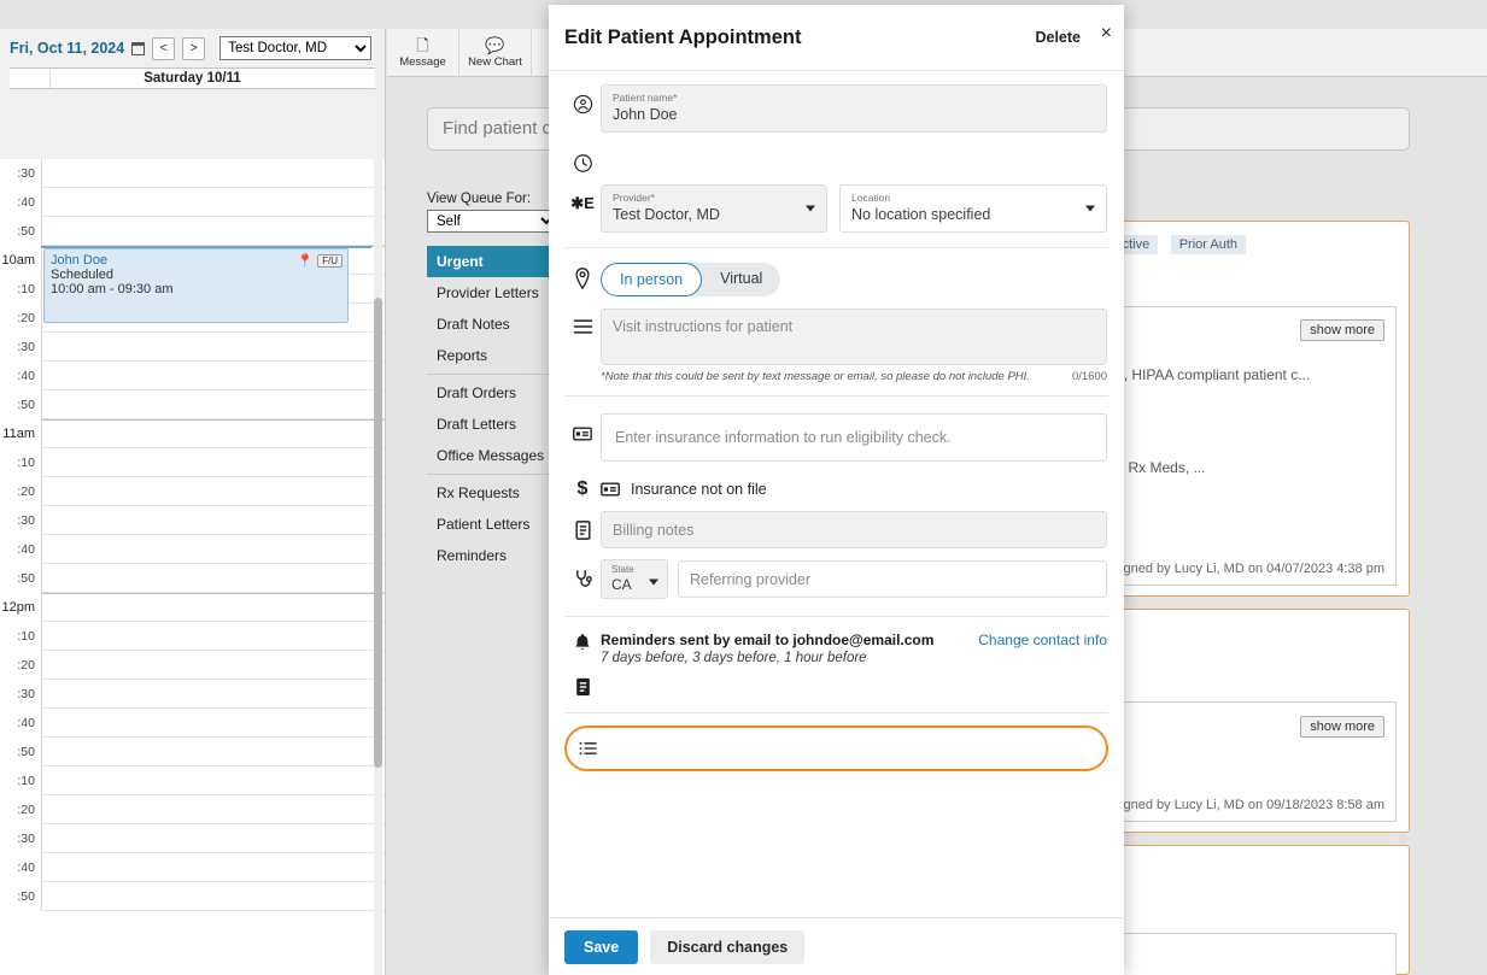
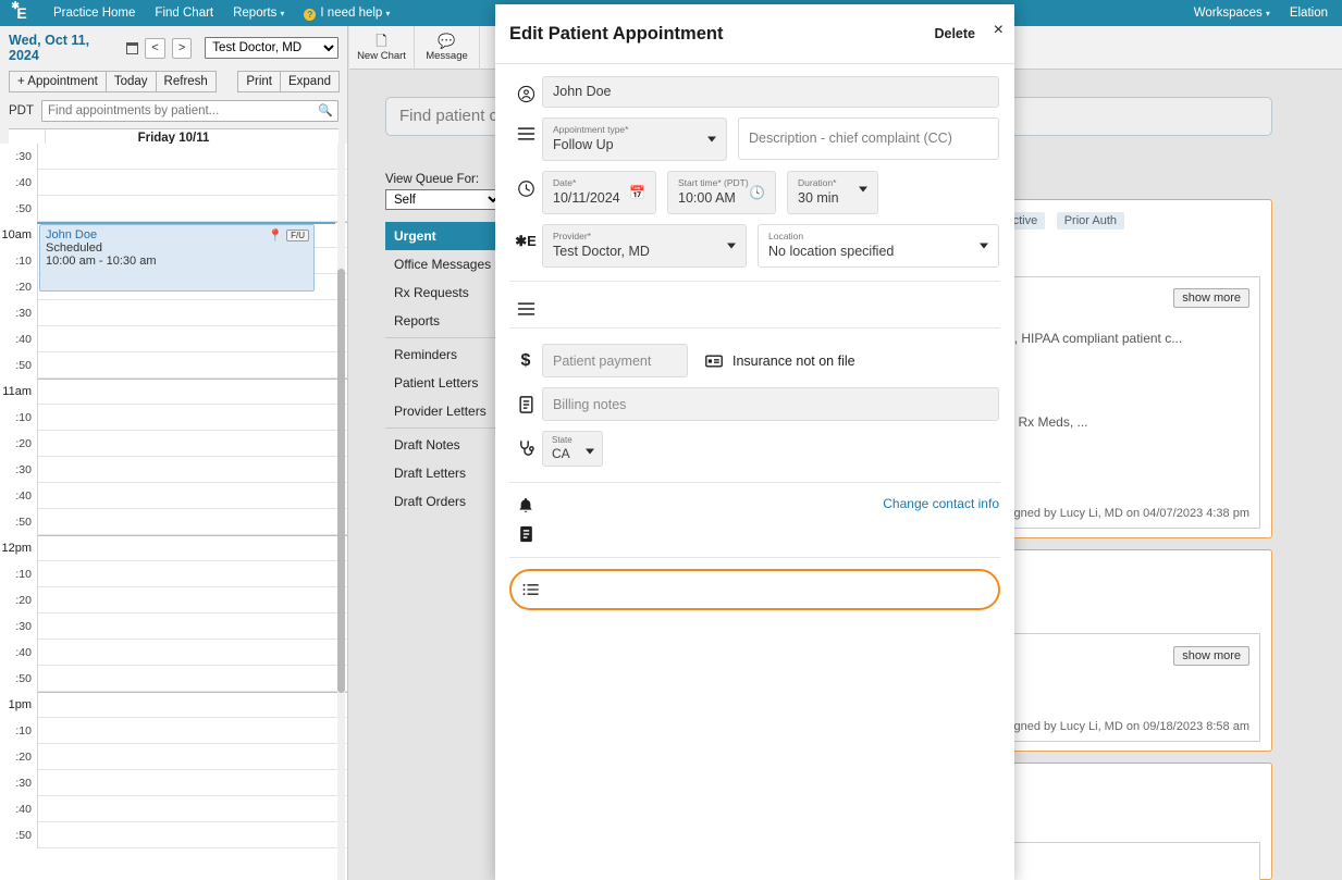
+ ✱
+ E
+ Practice Home
+ Find Chart
+ Reports ▾
+ ? I need help ▾
+ Workspaces ▾
+ Elation
- Fri, Oct 11, 2024
+ Wed, Oct 11, 2024
  <
  >
  Test Doctor, MD
+ + Appointment
+ Today
+ Refresh
+ Print
+ Expand
+ PDT
+ Find appointments by patient...
+ 🔍
- Saturday 10/11
+ Friday 10/11
  :30
  :40
  :50
  10am
  :10
  :20
  :30
  :40
  :50
  11am
  :10
  :20
  :30
  :40
  :50
  12pm
  :10
  :20
  :30
  :40
  :50
+ 1pm
  :10
  :20
  :30
  :40
  :50
  John Doe
  Scheduled
- 10:00 am - 09:30 am
+ 10:00 am - 10:30 am
  📍
  F/U
  🗋
- Message
+ New Chart
  💬
- New Chart
+ Message
  Find patient c
  View Queue For:
  Self
  Urgent
- Provider Letters
+ Office Messages
- Draft Notes
+ Rx Requests
  Reports
- Draft Orders
+ Reminders
- Draft Letters
+ Patient Letters
- Office Messages
+ Provider Letters
- Rx Requests
+ Draft Notes
- Patient Letters
+ Draft Letters
- Reminders
+ Draft Orders
  show more
  gned by Lucy Li, MD on 04/07/2023 4:38 pm
  show more
  gned by Lucy Li, MD on 09/18/2023 8:58 am
  Edit Patient Appointment
  Delete
  ×
- Patient name*
  John Doe
+ Appointment type*
+ Follow Up
+ Description - chief complaint (CC)
+ Date*
+ 10/11/2024
+ 📅
+ Start time* (PDT)
+ 10:00 AM
+ 🕓
+ Duration*
+ 30 min
  ✱E
  Provider*
  Test Doctor, MD
  Location
  No location specified
- In person
- Virtual
- Visit instructions for patient
- *Note that this could be sent by text message or email, so please do not include PHI.
- 0/1600
- Enter insurance information to run eligibility check.
  $
+ Patient payment
  Insurance not on file
  Billing notes
  State
  CA
- Referring provider
- Reminders sent by email to johndoe@email.com
- 7 days before, 3 days before, 1 hour before
  Change contact info
- Save
- Discard changes
